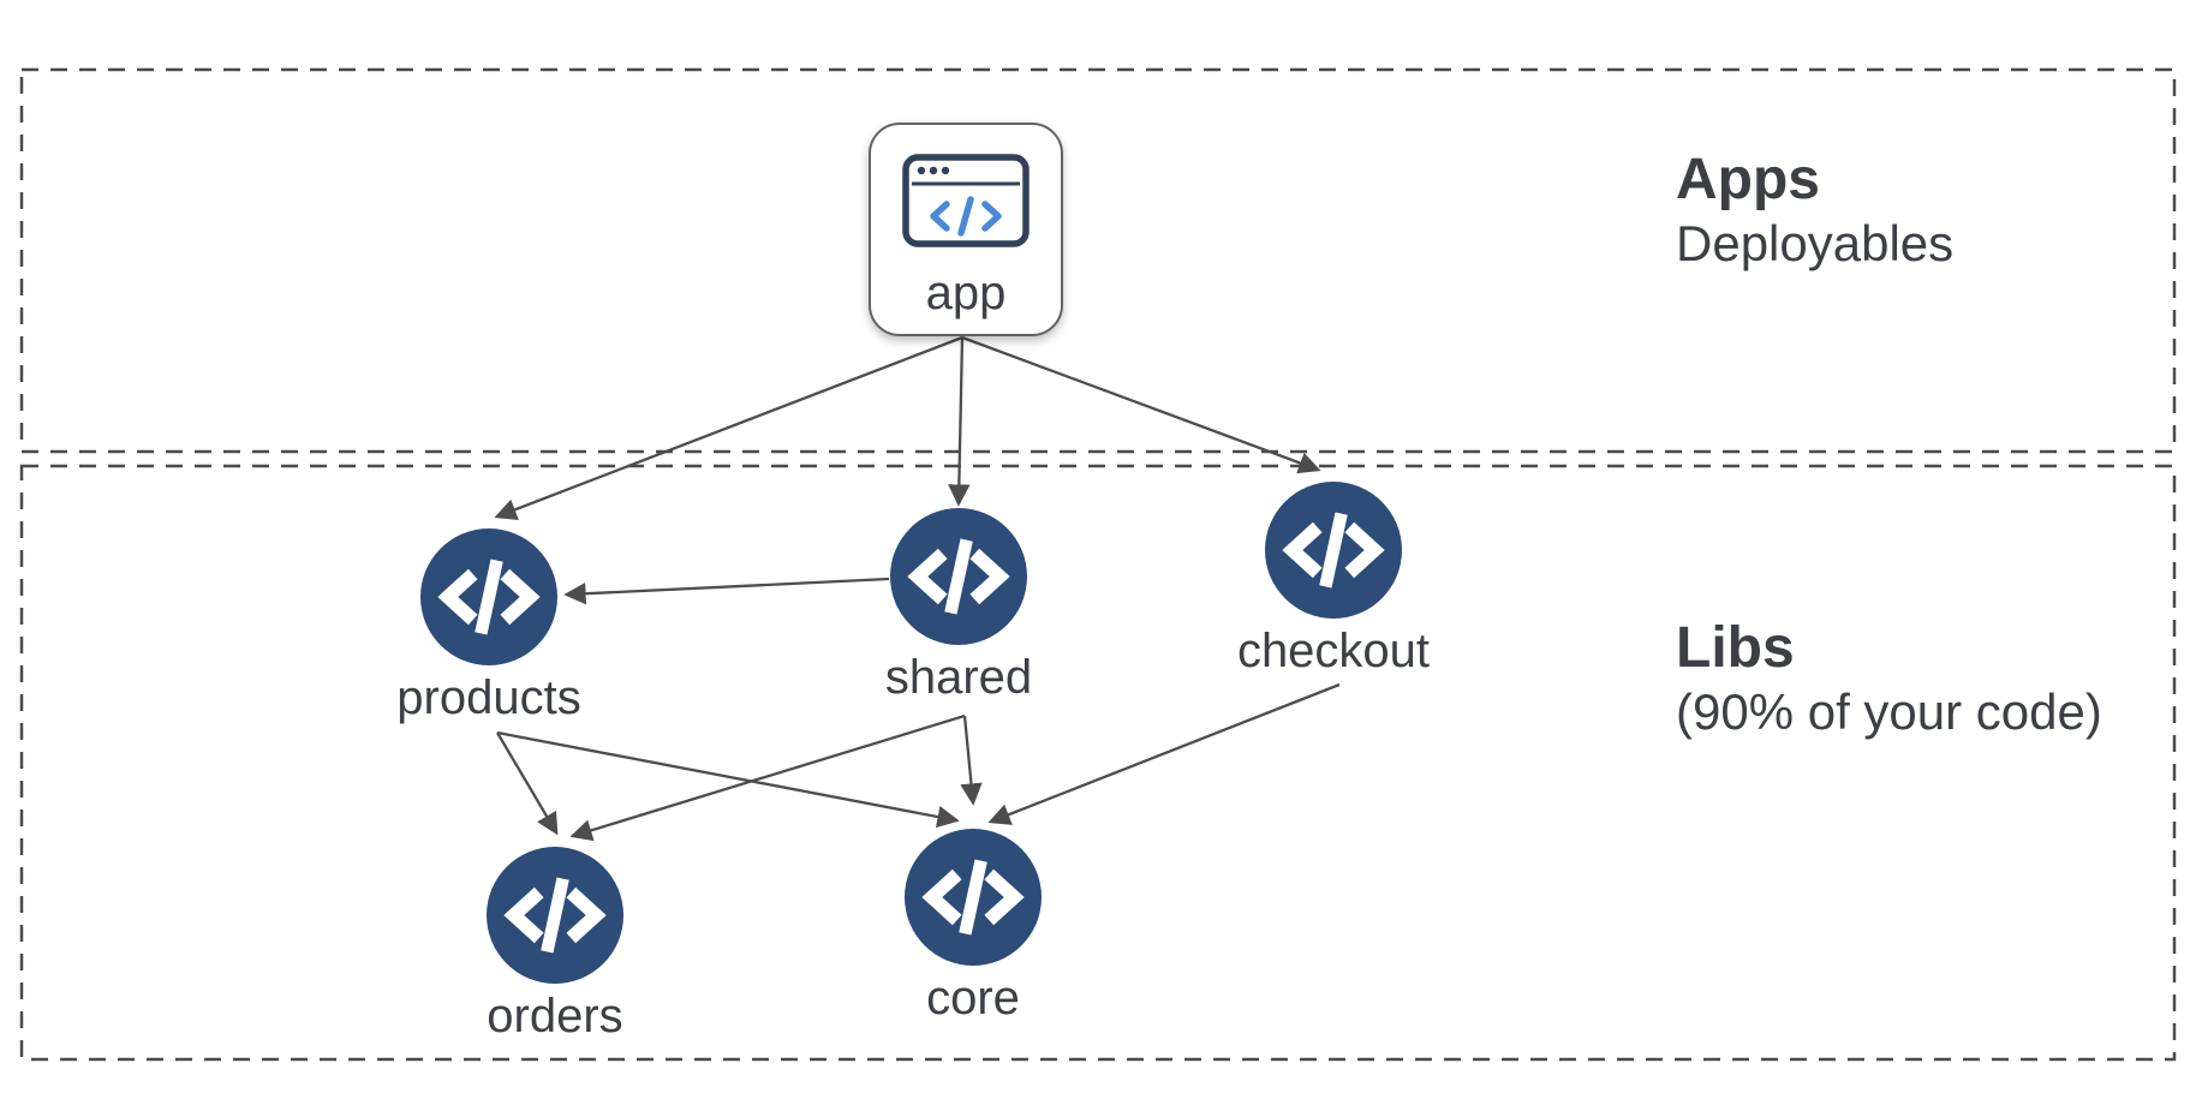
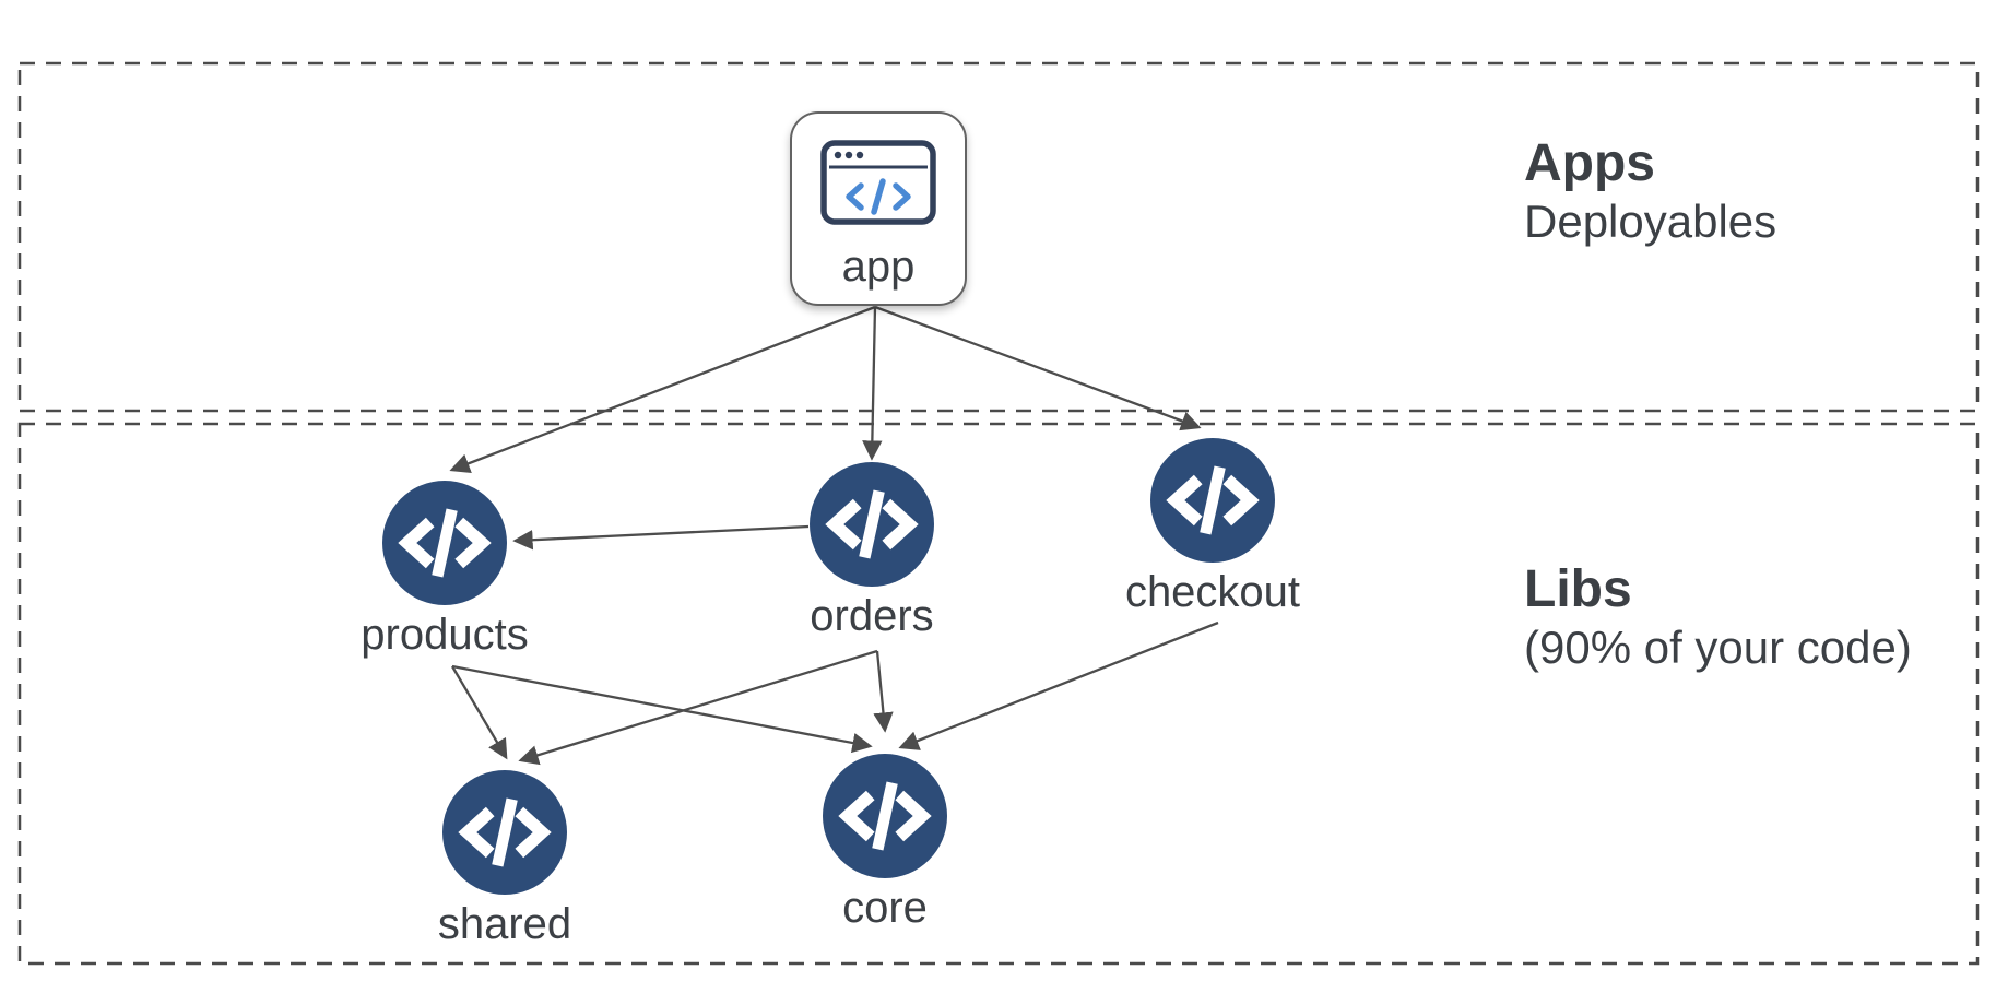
  Apps
  Deployables
  Libs
  (90% of your code)
  app
  products
- shared
+ orders
  checkout
- orders
+ shared
  core
